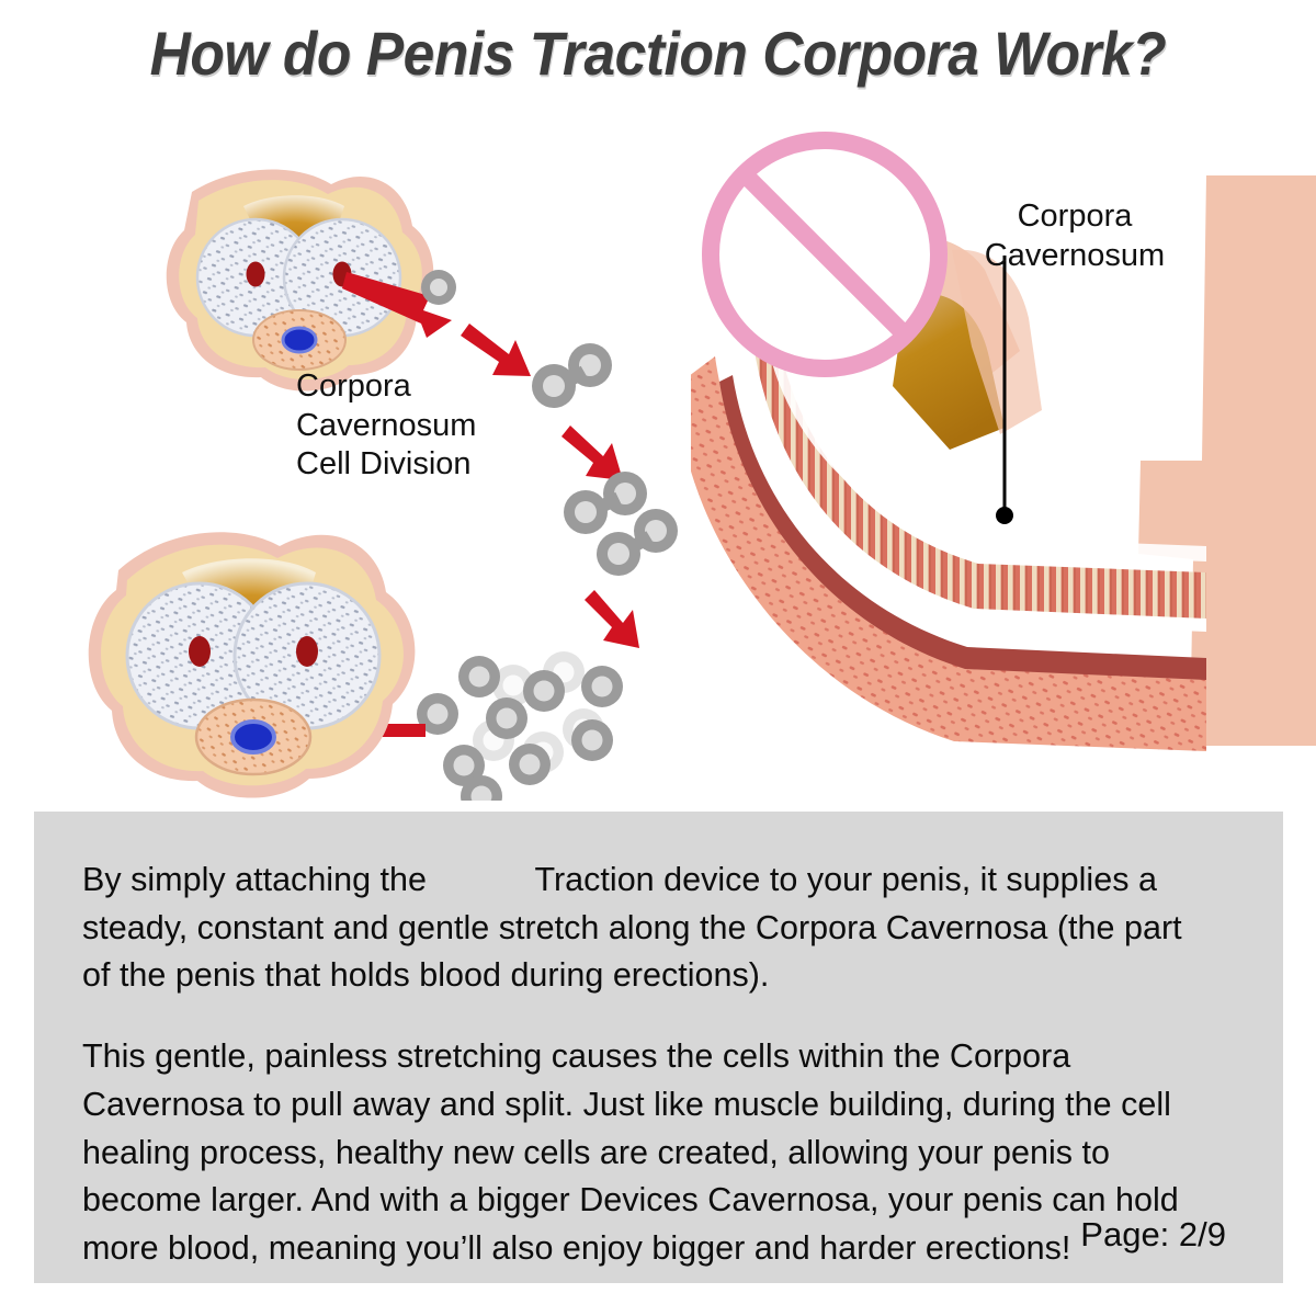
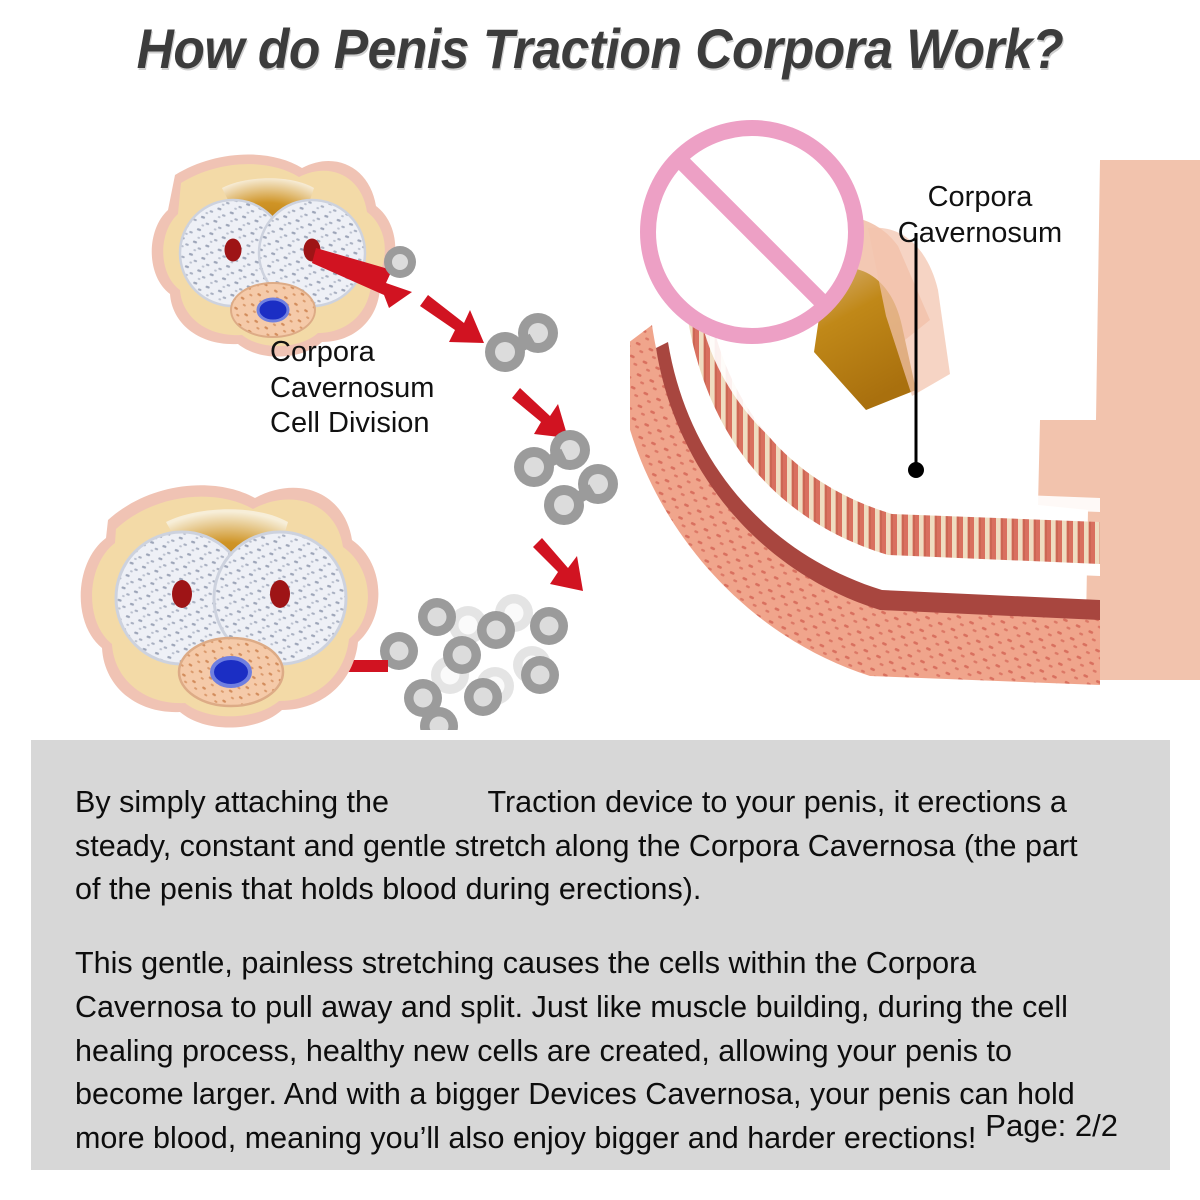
  How do Penis Traction Corpora Work?
  Corpora
  Cavernosum
  Cell Division
  Corpora
  Cavernosum
- By simply attaching the Traction device to your penis, it supplies a steady, constant and gentle stretch along the Corpora Cavernosa (the part of the penis that holds blood during erections).
+ By simply attaching the Traction device to your penis, it erections a steady, constant and gentle stretch along the Corpora Cavernosa (the part of the penis that holds blood during erections).
  This gentle, painless stretching causes the cells within the Corpora Cavernosa to pull away and split. Just like muscle building, during the cell healing process, healthy new cells are created, allowing your penis to become larger. And with a bigger Devices Cavernosa, your penis can hold more blood, meaning you’ll also enjoy bigger and harder erections!
- Page: 2/9
+ Page: 2/2
